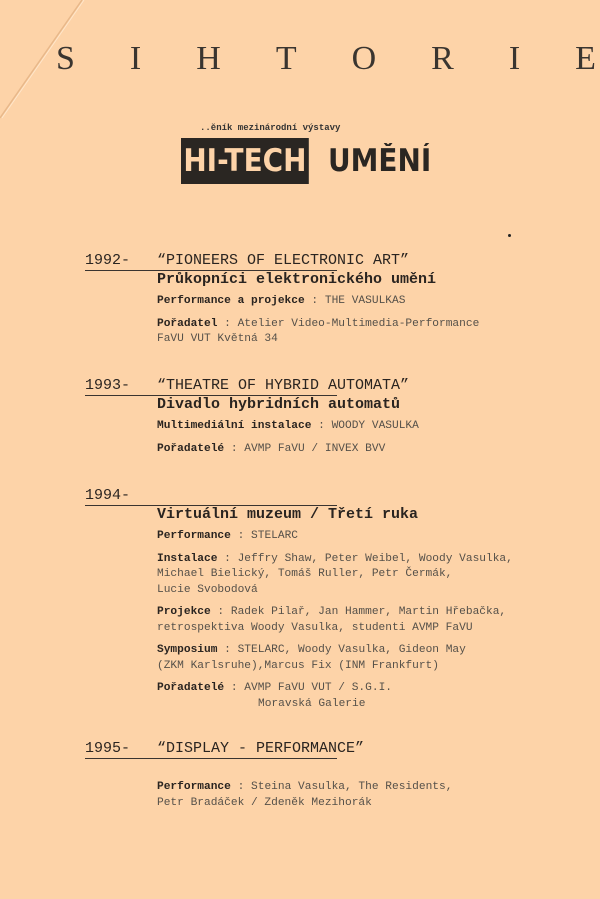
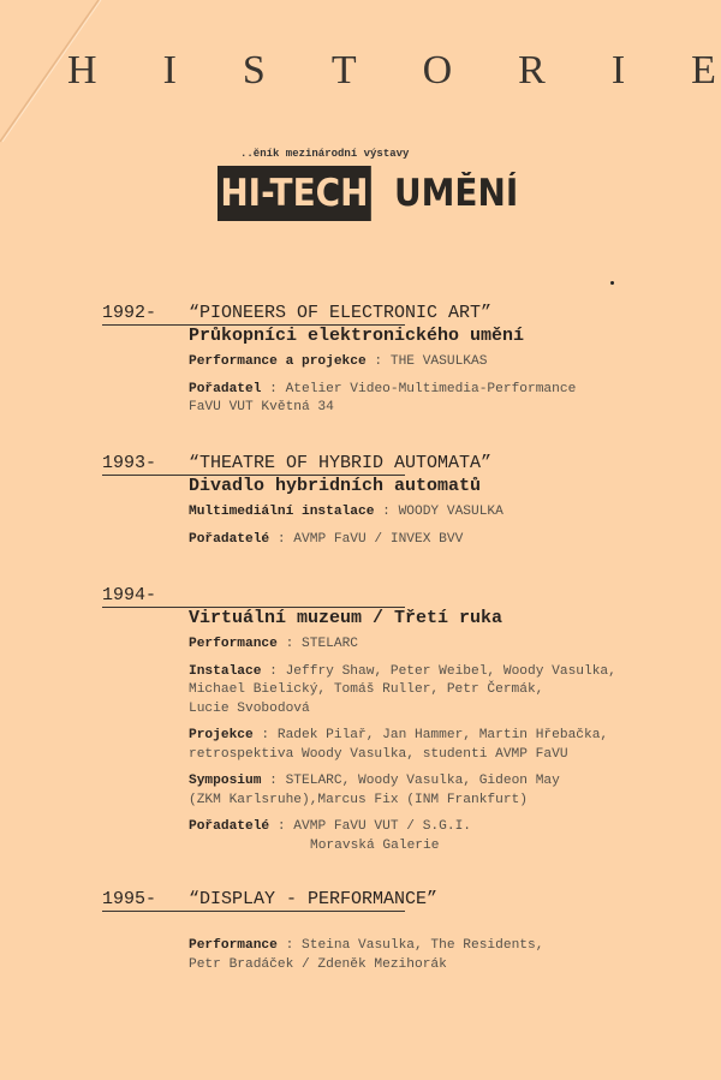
- S
+ H
  I
- H
+ S
  T
  O
  R
  I
  E
  ..ěník mezinárodní výstavy
  HI-TECH
  UMĚNÍ
  1992-
  “PIONEERS OF ELECTRONIC ART”
  Průkopníci elektronického umění
  Performance a projekce : THE VASULKAS
  Pořadatel : Atelier Video-Multimedia-Performance
  FaVU VUT Květná 34
  1993-
  “THEATRE OF HYBRID AUTOMATA”
  Divadlo hybridních automatů
  Multimediální instalace : WOODY VASULKA
  Pořadatelé : AVMP FaVU / INVEX BVV
  1994-
  Virtuální muzeum / Třetí ruka
  Performance : STELARC
  Instalace : Jeffry Shaw, Peter Weibel, Woody Vasulka,
  Michael Bielický, Tomáš Ruller, Petr Čermák,
  Lucie Svobodová
  Projekce : Radek Pilař, Jan Hammer, Martin Hřebačka,
  retrospektiva Woody Vasulka, studenti AVMP FaVU
  Symposium : STELARC, Woody Vasulka, Gideon May
  (ZKM Karlsruhe),Marcus Fix (INM Frankfurt)
  Pořadatelé : AVMP FaVU VUT / S.G.I.
  Moravská Galerie
  1995-
  “DISPLAY - PERFORMANCE”
  Performance : Steina Vasulka, The Residents,
  Petr Bradáček / Zdeněk Mezihorák
